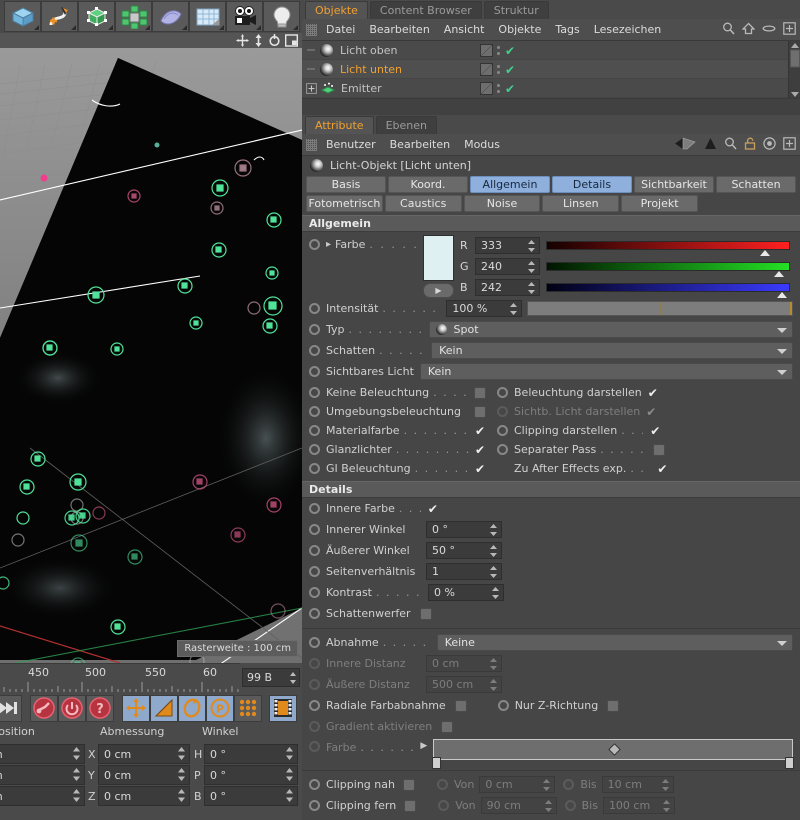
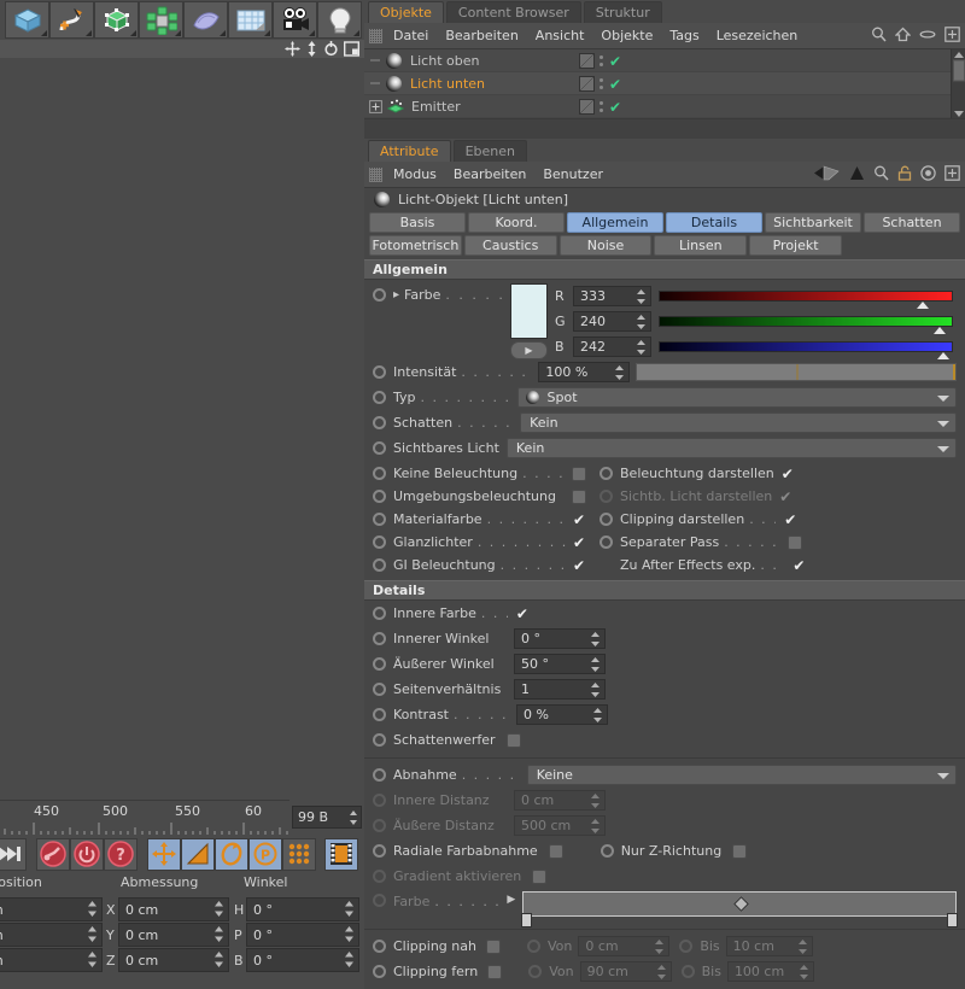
- Rasterweite : 100 cm
  450
  500
  550
  60
  99 B
  ?
  P
  osition
  Abmessung
  Winkel
  X
  Y
  Z
  0 cm
  0 cm
  0 cm
  H
  P
  B
  0 °
  0 °
  0 °
  Objekte
  Content Browser
  Struktur
  Datei
  Bearbeiten
  Ansicht
  Objekte
  Tags
  Lesezeichen
  Licht oben
  ✔
  Licht unten
  ✔
  Emitter
  ✔
  Attribute
  Ebenen
- Benutzer
+ Modus
  Bearbeiten
- Modus
+ Benutzer
  Licht-Objekt [Licht unten]
  Basis
  Koord.
  Allgemein
  Details
  Sichtbarkeit
  Schatten
  Fotometrisch
  Caustics
  Noise
  Linsen
  Projekt
  Allgemein
  ▸
  Farbe
  . . . . .
  ▶
  R
  333
  G
  240
  B
  242
  Intensität
  . . . . . .
  100 %
  Typ
  . . . . . . . .
  Spot
  Schatten
  . . . . .
  Kein
  Sichtbares Licht
  Kein
  Keine Beleuchtung
  Umgebungsbeleuchtung
  Materialfarbe
  . . . . . . .
  ✔
  Glanzlichter
  . . . . . . . .
  ✔
  GI Beleuchtung
  . . . . . .
  ✔
  Beleuchtung darstellen
  ✔
  Sichtb. Licht darstellen
  ✔
  Clipping darstellen
  ✔
  Separater Pass
  . . . . .
  Zu After Effects exp.
  ✔
  Details
  Innere Farbe
  ✔
  Innerer Winkel
  0 °
  Äußerer Winkel
  50 °
  Seitenverhältnis
  1
  Kontrast
  . . . . .
  0 %
  Schattenwerfer
  Abnahme
  . . . . .
  Keine
  Innere Distanz
  0 cm
  Äußere Distanz
  500 cm
  Radiale Farbabnahme
  Nur Z-Richtung
  Gradient aktivieren
  Farbe
  ▶
  Clipping nah
  Von
  0 cm
  Bis
  10 cm
  Clipping fern
  Von
  90 cm
  Bis
  100 cm
